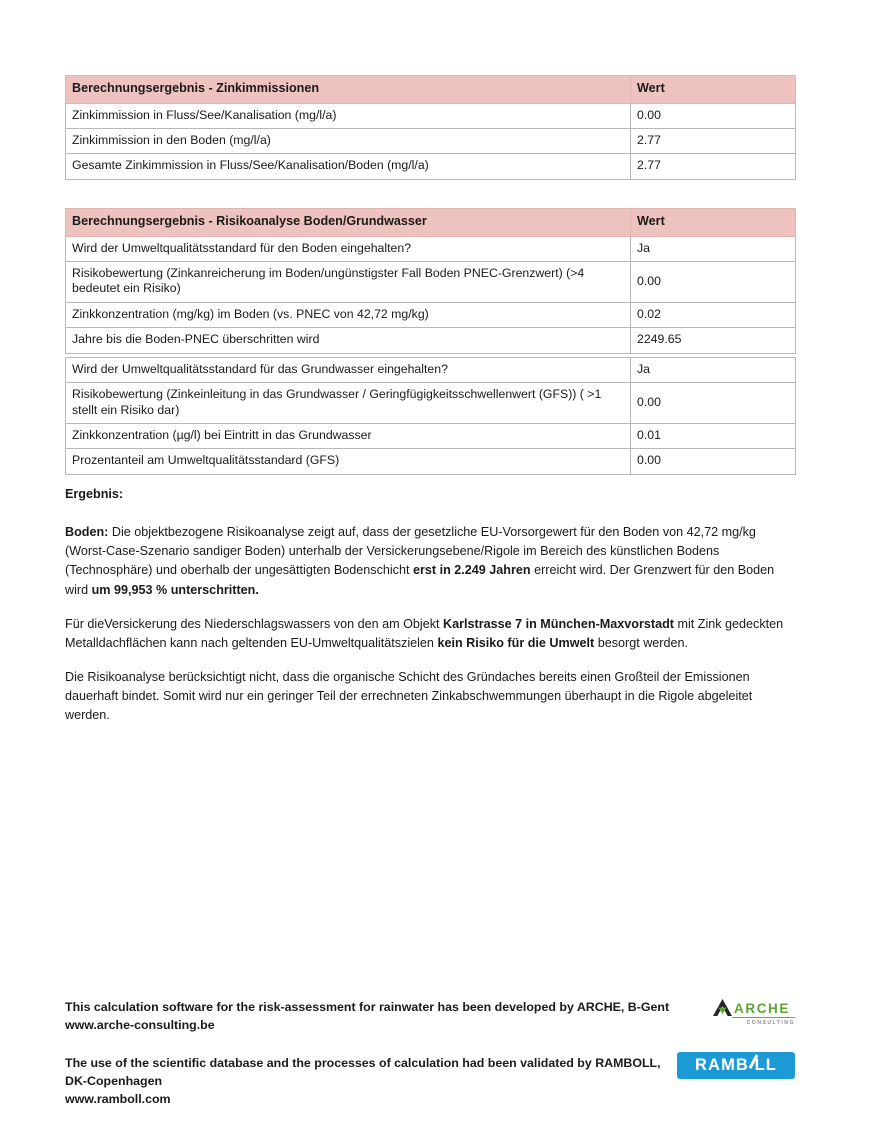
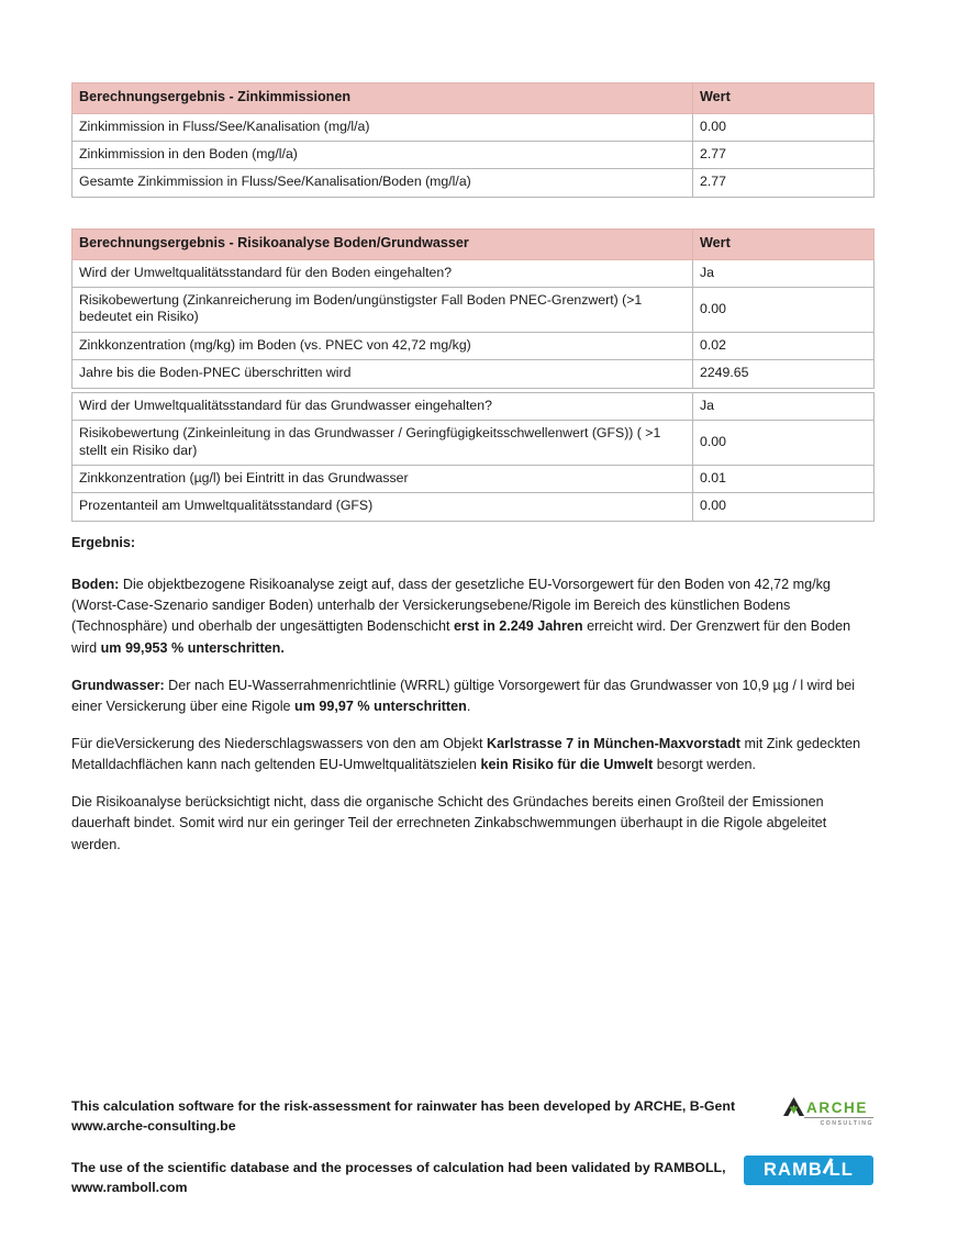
  Berechnungsergebnis - Zinkimmissionen	Wert
  Zinkimmission in Fluss/See/Kanalisation (mg/l/a)	0.00
  Zinkimmission in den Boden (mg/l/a)	2.77
  Gesamte Zinkimmission in Fluss/See/Kanalisation/Boden (mg/l/a)	2.77
  Berechnungsergebnis - Risikoanalyse Boden/Grundwasser	Wert
  Wird der Umweltqualitätsstandard für den Boden eingehalten?	Ja
- Risikobewertung (Zinkanreicherung im Boden/ungünstigster Fall Boden PNEC-Grenzwert) (>4 bedeutet ein Risiko)	0.00
+ Risikobewertung (Zinkanreicherung im Boden/ungünstigster Fall Boden PNEC-Grenzwert) (>1 bedeutet ein Risiko)	0.00
  Zinkkonzentration (mg/kg) im Boden (vs. PNEC von 42,72 mg/kg)	0.02
  Jahre bis die Boden-PNEC überschritten wird	2249.65
  Wird der Umweltqualitätsstandard für das Grundwasser eingehalten?	Ja
  Risikobewertung (Zinkeinleitung in das Grundwasser / Geringfügigkeitsschwellenwert (GFS)) ( >1 stellt ein Risiko dar)	0.00
  Zinkkonzentration (µg/l) bei Eintritt in das Grundwasser	0.01
  Prozentanteil am Umweltqualitätsstandard (GFS)	0.00
  Ergebnis:
  Boden: Die objektbezogene Risikoanalyse zeigt auf, dass der gesetzliche EU-Vorsorgewert für den Boden von 42,72 mg/kg (Worst-Case-Szenario sandiger Boden) unterhalb der Versickerungsebene/Rigole im Bereich des künstlichen Bodens (Technosphäre) und oberhalb der ungesättigten Bodenschicht erst in 2.249 Jahren erreicht wird. Der Grenzwert für den Boden wird um 99,953 % unterschritten.
+ Grundwasser: Der nach EU-Wasserrahmenrichtlinie (WRRL) gültige Vorsorgewert für das Grundwasser von 10,9 µg / l wird bei einer Versickerung über eine Rigole um 99,97 % unterschritten.
  Für dieVersickerung des Niederschlagswassers von den am Objekt Karlstrasse 7 in München-Maxvorstadt mit Zink gedeckten Metalldachflächen kann nach geltenden EU-Umweltqualitätszielen kein Risiko für die Umwelt besorgt werden.
  Die Risikoanalyse berücksichtigt nicht, dass die organische Schicht des Gründaches bereits einen Großteil der Emissionen dauerhaft bindet. Somit wird nur ein geringer Teil der errechneten Zinkabschwemmungen überhaupt in die Rigole abgeleitet werden.
  This calculation software for the risk-assessment for rainwater has been developed by ARCHE, B-Gent
  www.arche-consulting.be
  ARCHE
  The use of the scientific database and the processes of calculation had been validated by RAMBOLL,
- DK-Copenhagen
  www.ramboll.com
  RAMB LL
